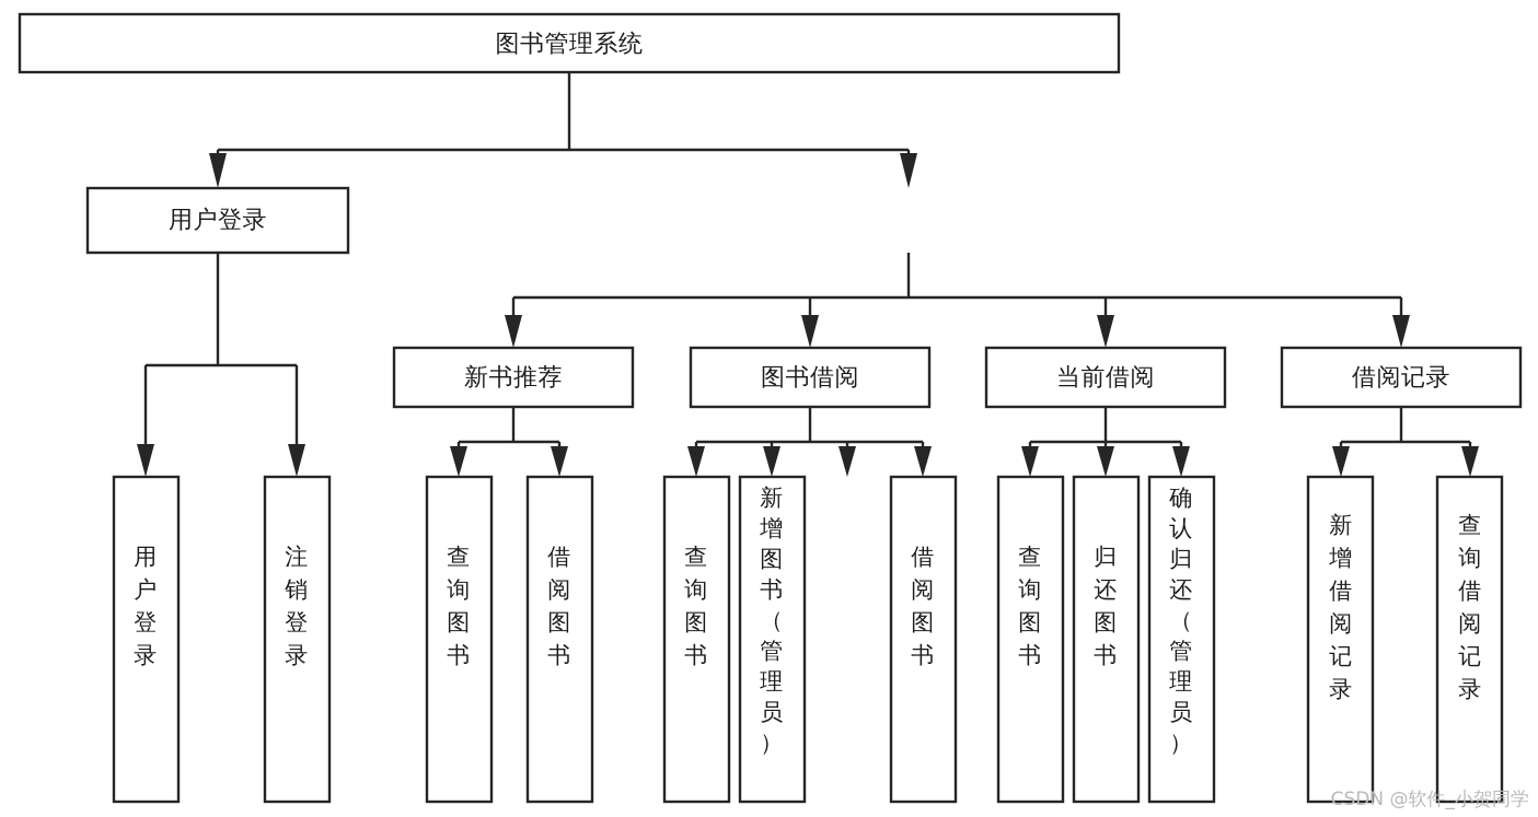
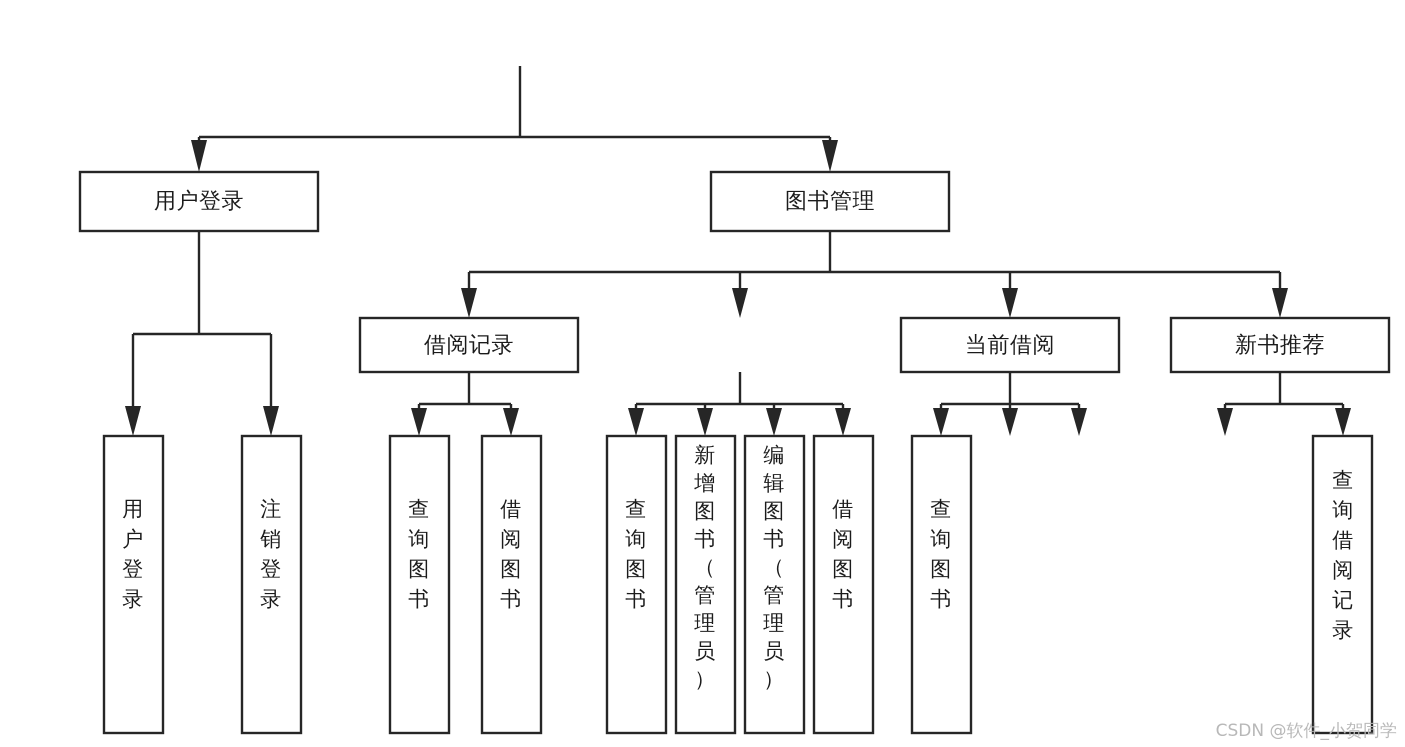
- 图书管理系统
  用户登录
+ 图书管理
- 新书推荐
+ 借阅记录
- 图书借阅
  当前借阅
- 借阅记录
+ 新书推荐
  用户登录
  注销登录
  查询图书
  借阅图书
  查询图书
  新增图书（管理员）
+ 编辑图书（管理员）
  借阅图书
  查询图书
- 归还图书
- 确认归还（管理员）
- 新增借阅记录
  查询借阅记录
  CSDN @软件_小贺同学
